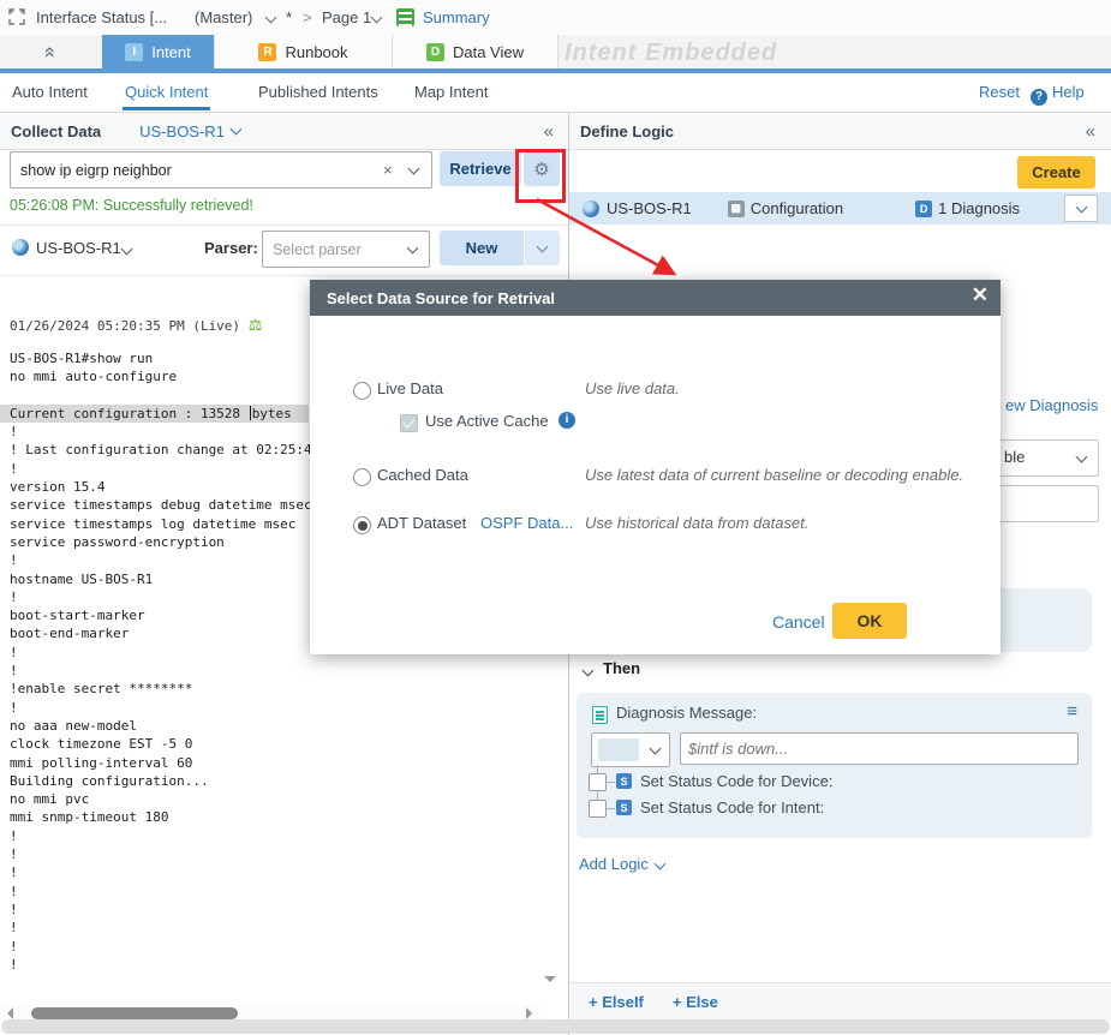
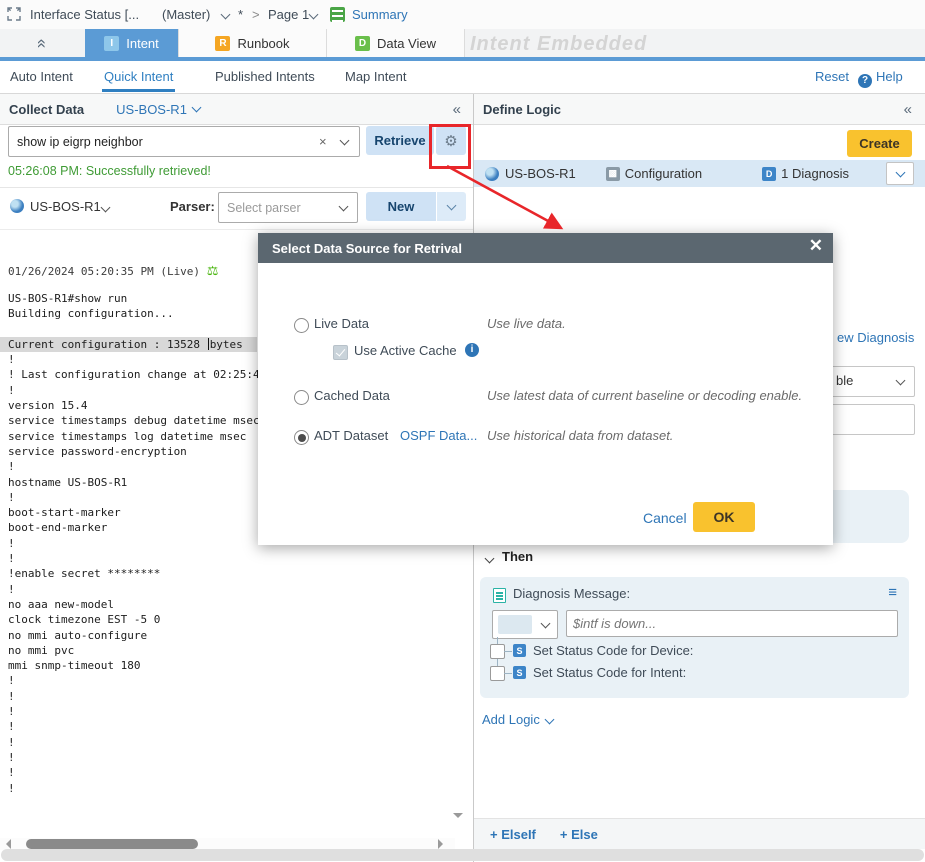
  Interface Status [...
  (Master)
  *
  >
  Page 1
  Summary
  I
  Intent
  R
  Runbook
  D
  Data View
  Intent Embedded
  Auto Intent
  Quick Intent
  Published Intents
  Map Intent
  Reset
  ? Help
  Collect Data
  US-BOS-R1
  «
  show ip eigrp neighbor
  ×
  Retrieve
  ⚙
  05:26:08 PM: Successfully retrieved!
  US-BOS-R1
  Parser:
  Select parser
  New
  01/26/2024 05:20:35 PM (Live) ⚖
  US-BOS-R1#show run
- no mmi auto-configure
+ Building configuration...
  Current configuration : 13528 bytes
  !
  ! Last configuration change at 02:25:4
  !
  version 15.4
  service timestamps debug datetime msec
  service timestamps log datetime msec
  service password-encryption
  !
  hostname US-BOS-R1
  !
  boot-start-marker
  boot-end-marker
  !
  !
  !enable secret ********
  !
  no aaa new-model
  clock timezone EST -5 0
- mmi polling-interval 60
- Building configuration...
+ no mmi auto-configure
  no mmi pvc
  mmi snmp-timeout 180
  !
  !
  !
  !
  !
  !
  !
  !
  Define Logic
  «
  Create
  US-BOS-R1
  ▩
  Configuration
  D
  1 Diagnosis
  ew Diagnosis
  ble
  Then
  Diagnosis Message:
  ≡
  $intf is down...
  S
  Set Status Code for Device:
  S
  Set Status Code for Intent:
  Add Logic
  + ElseIf
  + Else
  Select Data Source for Retrival
  ✕
  Live Data
  Use live data.
  Use Active Cache
  i
  Cached Data
  Use latest data of current baseline or decoding enable.
  ADT Dataset
  OSPF Data...
  Use historical data from dataset.
  Cancel
  OK
